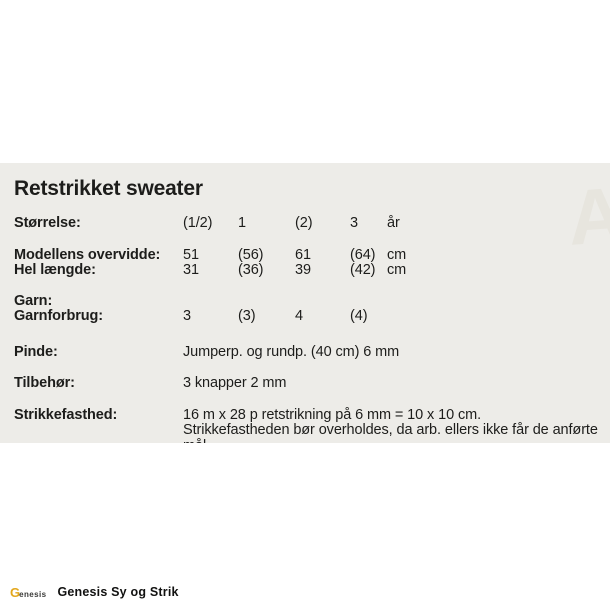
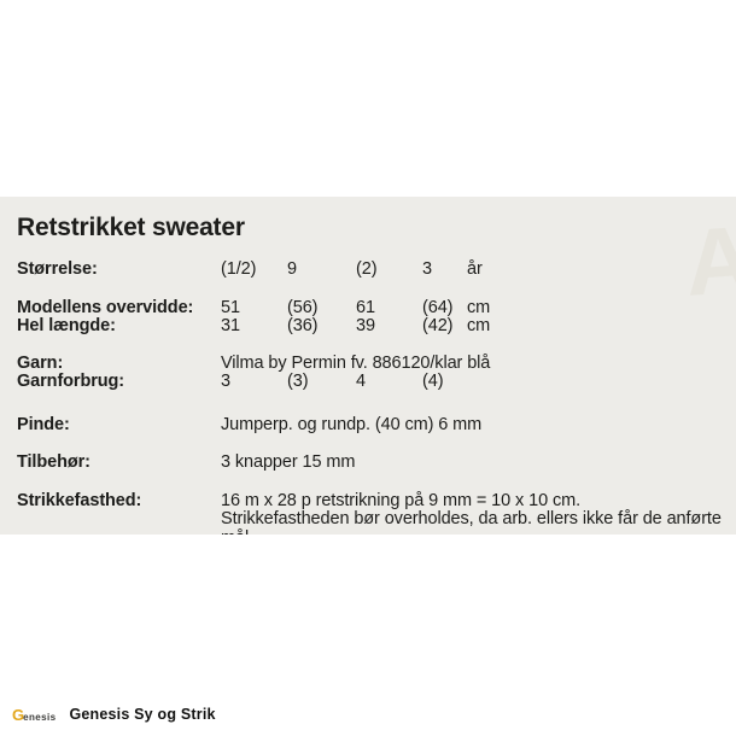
  Retstrikket sweater
  Størrelse:
  (1/2)
- 1
+ 9
  (2)
  3
  år
  Modellens overvidde:
  51
  (56)
  61
  (64)
  cm
  Hel længde:
  31
  (36)
  39
  (42)
  cm
  Garn:
+ Vilma by Permin fv. 886120/klar blå
  Garnforbrug:
  3
  (3)
  4
  (4)
  Pinde:
  Jumperp. og rundp. (40 cm) 6 mm
  Tilbehør:
- 3 knapper 2 mm
+ 3 knapper 15 mm
  Strikkefasthed:
- 16 m x 28 p retstrikning på 6 mm = 10 x 10 cm.
+ 16 m x 28 p retstrikning på 9 mm = 10 x 10 cm.
  Strikkefastheden bør overholdes, da arb. ellers ikke får de anførte
  G
  enesis
  Genesis Sy og Strik
